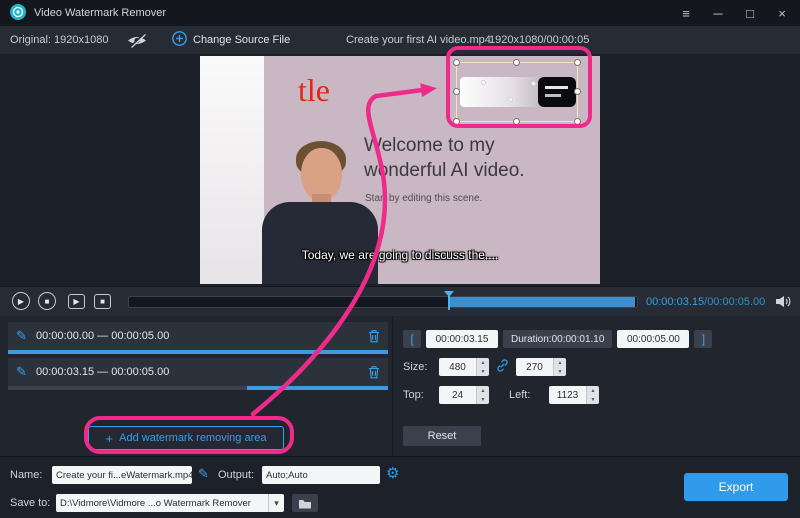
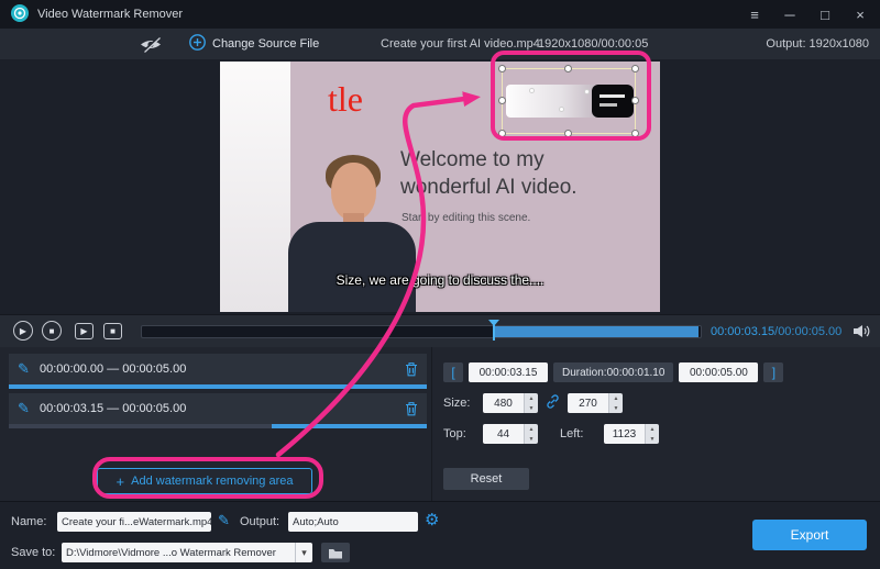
  Video Watermark Remover
  ≡
  ─
  □
  ×
- Original: 1920x1080
  Change Source File
  Create your first AI video.mp4
  1920x1080/00:00:05
+ Output: 1920x1080
  tle
  Welcome to my wnderful AI video.
  Star by editing this scene.
- Today, we are going to discuss the....
+ Size, we are going to discuss the....
  ▶
  ■
  ▶
  ■
  00:00:03.15/00:00:05.00
  ✎
  00:00:00.00 — 00:00:05.00
  ✎
  00:00:03.15 — 00:00:05.00
  +
  Add watermark removing area
  [
  00:00:03.15
  Duration:00:00:01.10
  00:00:05.00
  ]
  Size:
  480
  270
  Top:
- 24
+ 44
  Left:
  1123
  Reset
  Name:
  Create your fi...eWatermark.mp4
  ✎
  Output:
  Auto;Auto
  ⚙
  Export
  Save to:
  D:\Vidmore\Vidmore ...o Watermark Remover
  ▾
